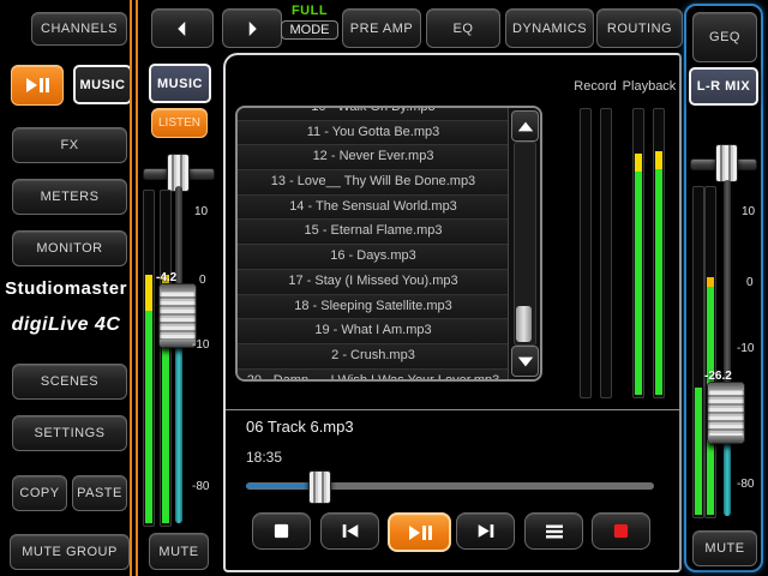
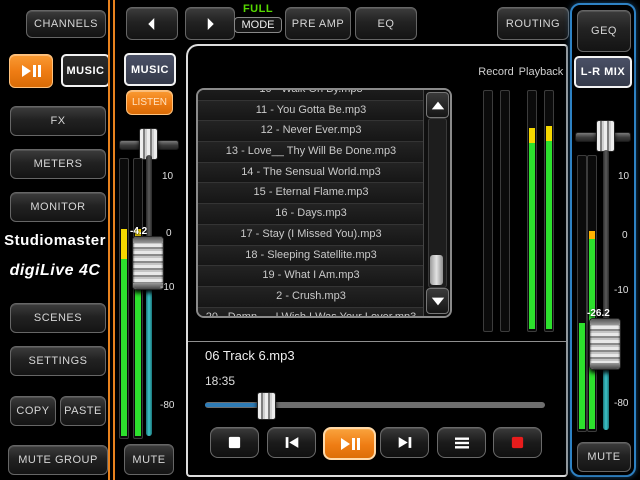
  CHANNELS
  MUSIC
  FX
  METERS
  MONITOR
  Studiomaster
  digiLive 4C
  SCENES
  SETTINGS
  COPY
  PASTE
  MUTE GROUP
  FULL
  MODE
  PRE AMP
  EQ
- DYNAMICS
  ROUTING
  MUSIC
  LISTEN
  -4.2
  10
  0
  -10
  -80
  MUTE
  Record
  Playback
  10 - Walk On By.mp3
  11 - You Gotta Be.mp3
  12 - Never Ever.mp3
  13 - Love__ Thy Will Be Done.mp3
  14 - The Sensual World.mp3
  15 - Eternal Flame.mp3
  16 - Days.mp3
  17 - Stay (I Missed You).mp3
  18 - Sleeping Satellite.mp3
  19 - What I Am.mp3
  2 - Crush.mp3
  06 Track 6.mp3
  18:35
  GEQ
  L-R MIX
  -26.2
  10
  0
  -10
  -80
  MUTE
